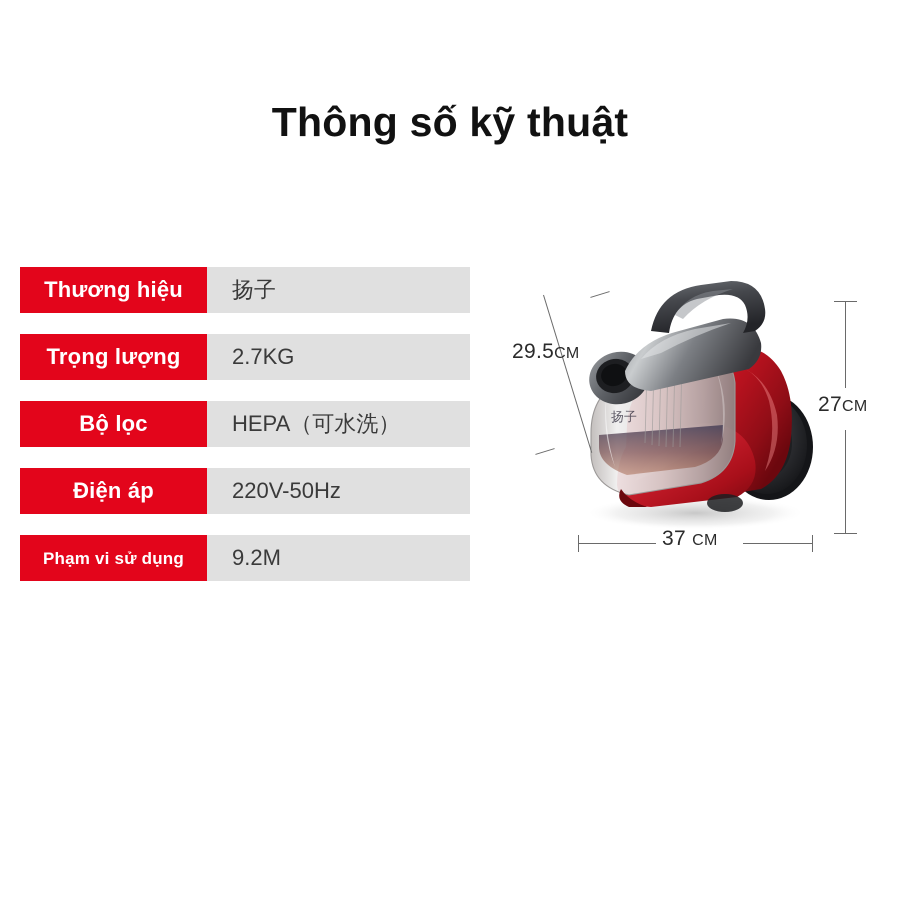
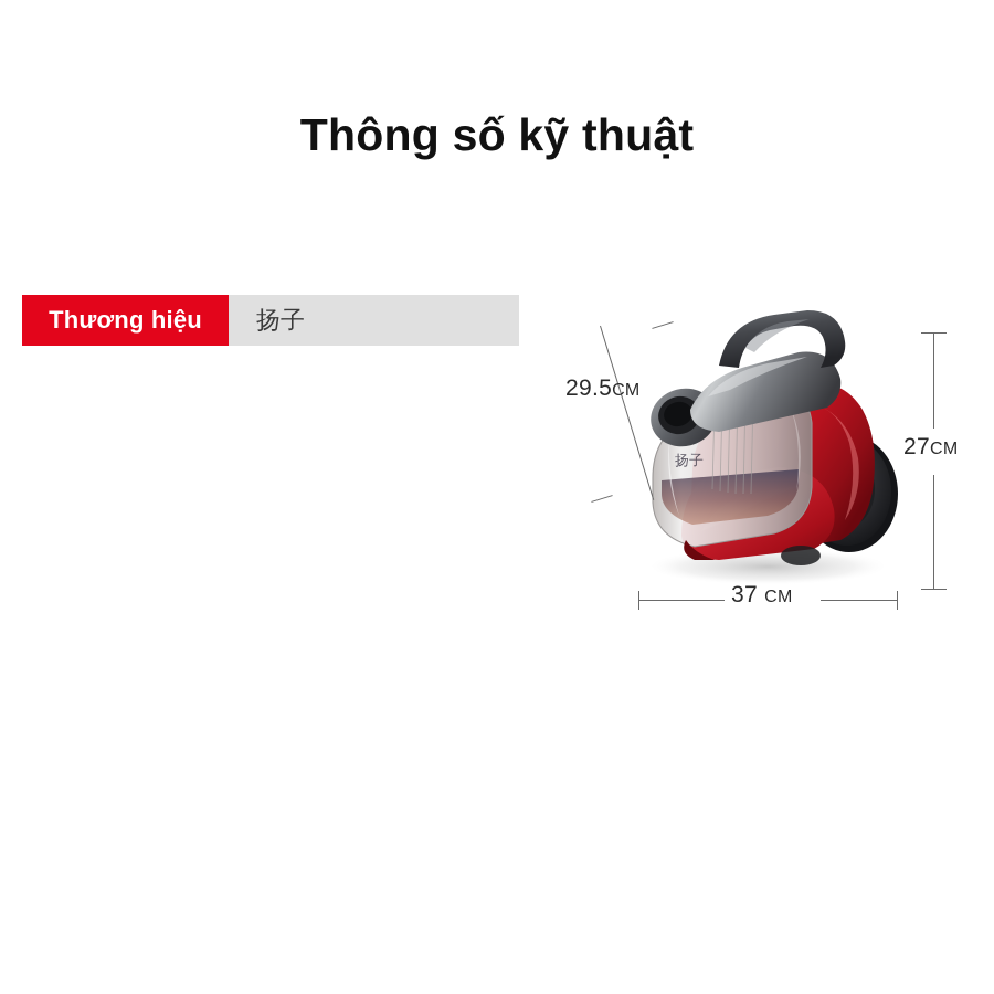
  Thông số kỹ thuật
  Thương hiệu
  扬子
- Trọng lượng
- 2.7KG
- Bộ lọc
- HEPA（可水洗）
- Điện áp
- 220V-50Hz
- Phạm vi sử dụng
- 9.2M
  扬子
  29.5CM
  27CM
  37 CM
